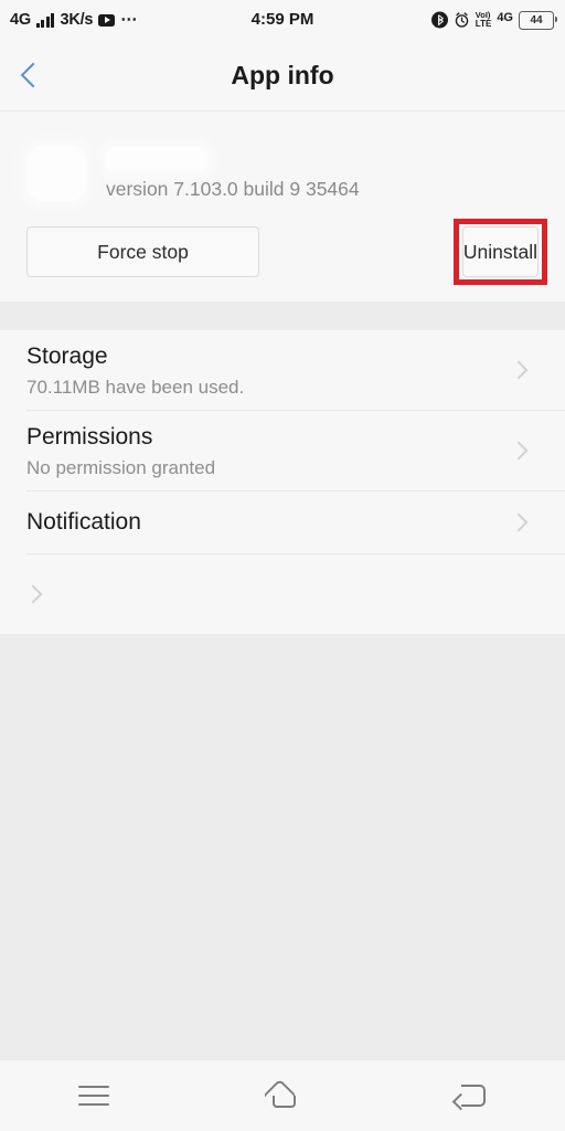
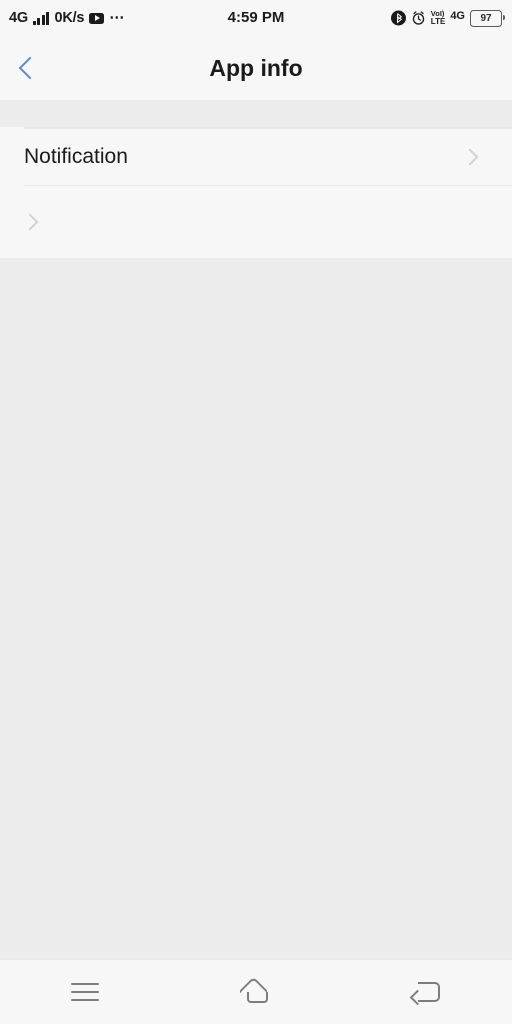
  4G
- 3K/s
+ 0K/s
  ⋯
  4:59 PM
  VoI)
  LTE
  4G
- 44
+ 97
  App info
- version 7.103.0 build 9 35464
- Force stop
- Uninstall
- Storage
- 70.11MB have been used.
- Permissions
- No permission granted
  Notification
